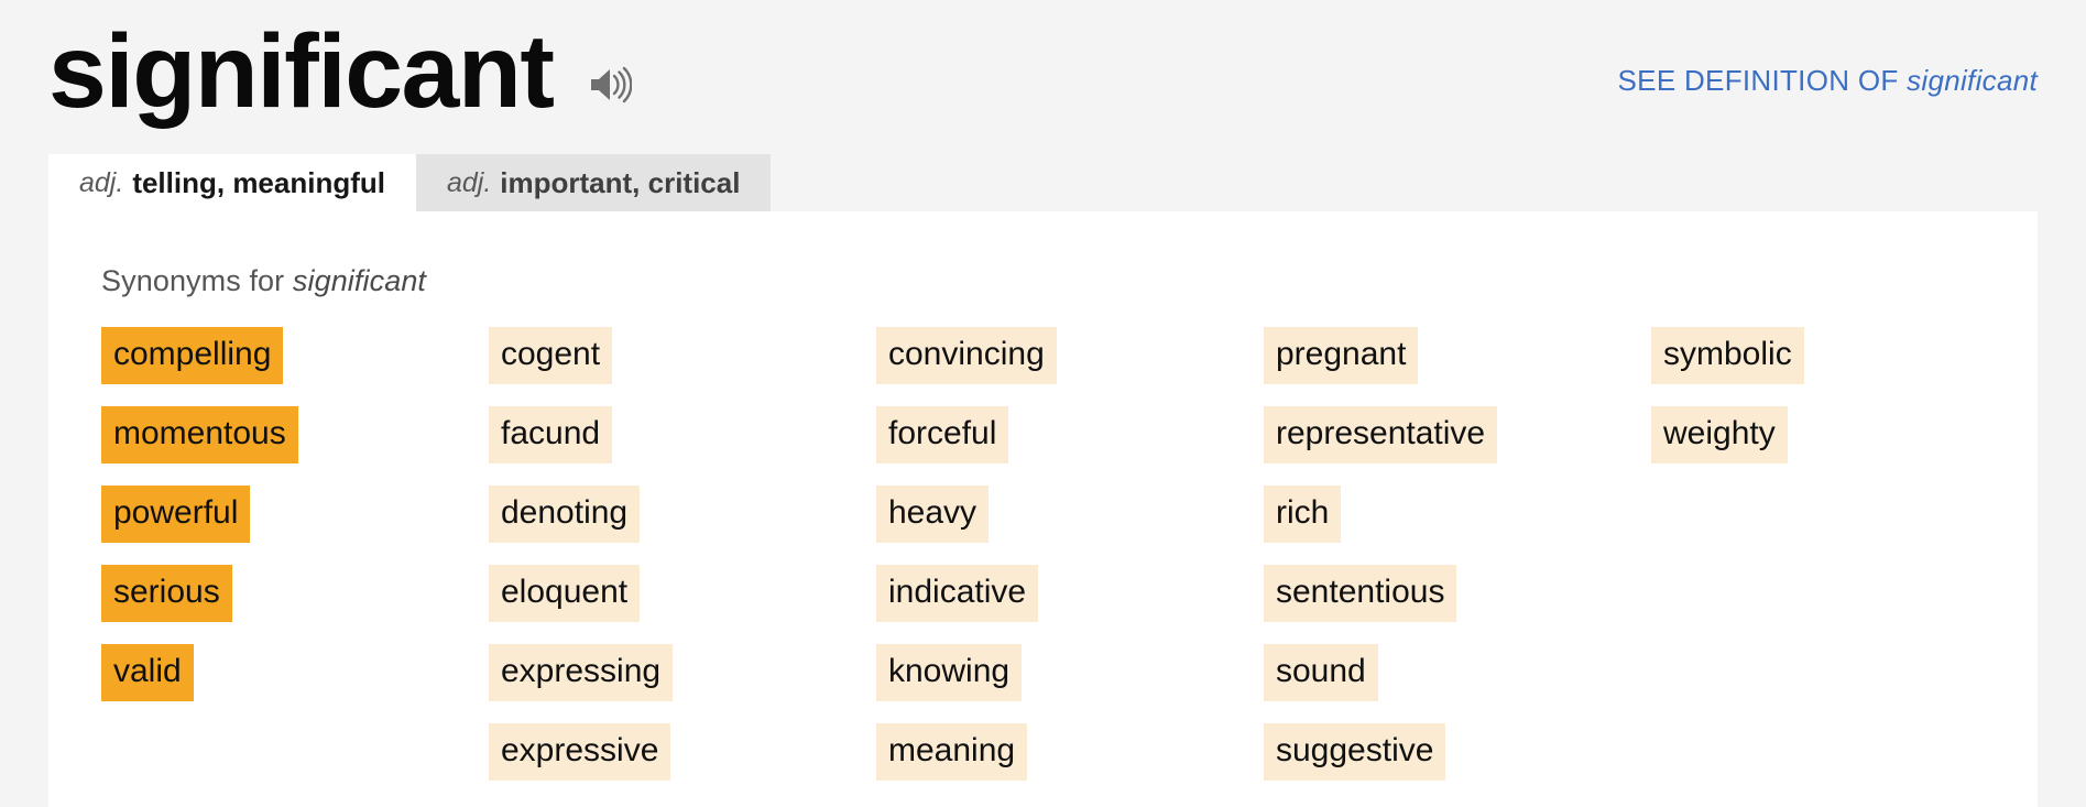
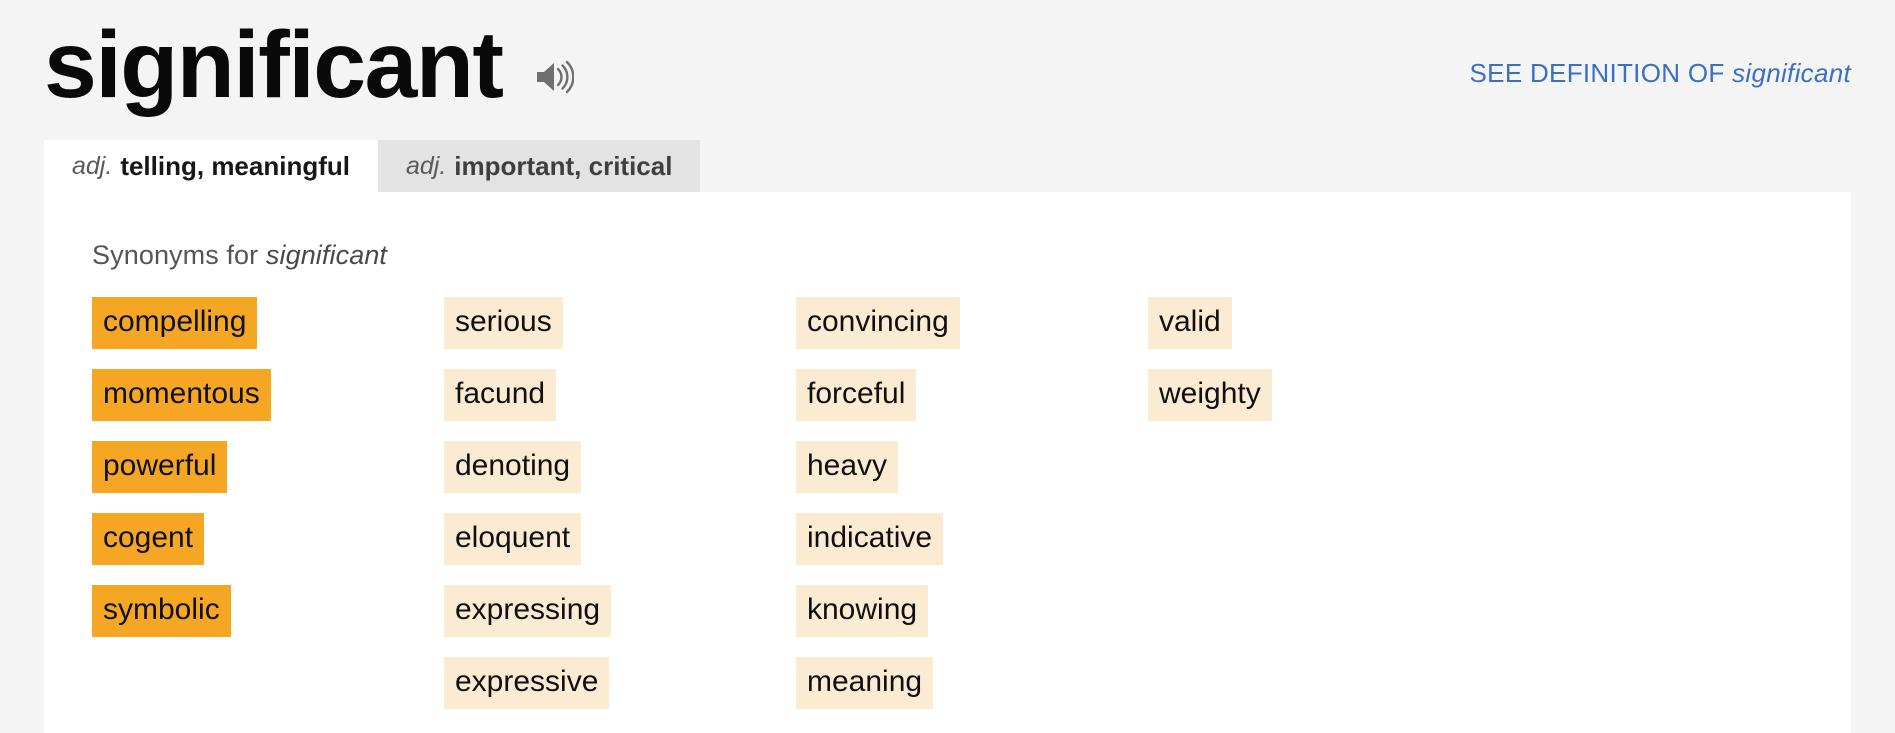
  significant
  SEE DEFINITION OF significant
  adj.
  telling, meaningful
  adj.
  important, critical
  Synonyms for significant
  compelling
  momentous
  powerful
- serious
+ cogent
- valid
+ symbolic
- cogent
+ serious
  facund
  denoting
  eloquent
  expressing
  expressive
  convincing
  forceful
  heavy
  indicative
  knowing
  meaning
- pregnant
- representative
- rich
- sententious
- sound
- suggestive
- symbolic
+ valid
  weighty
